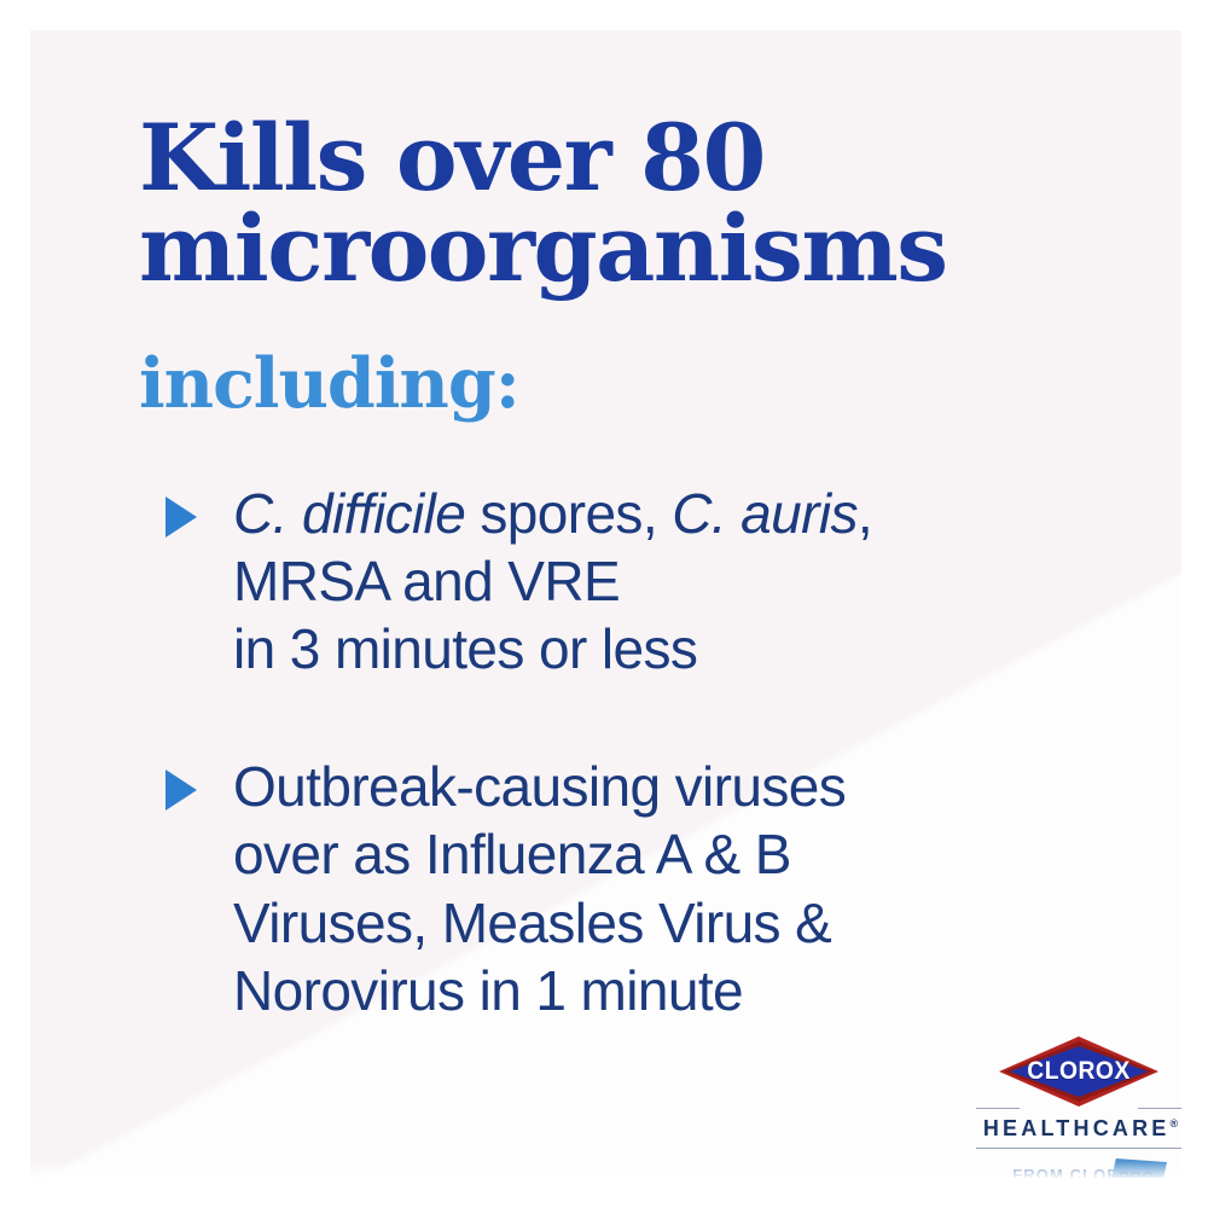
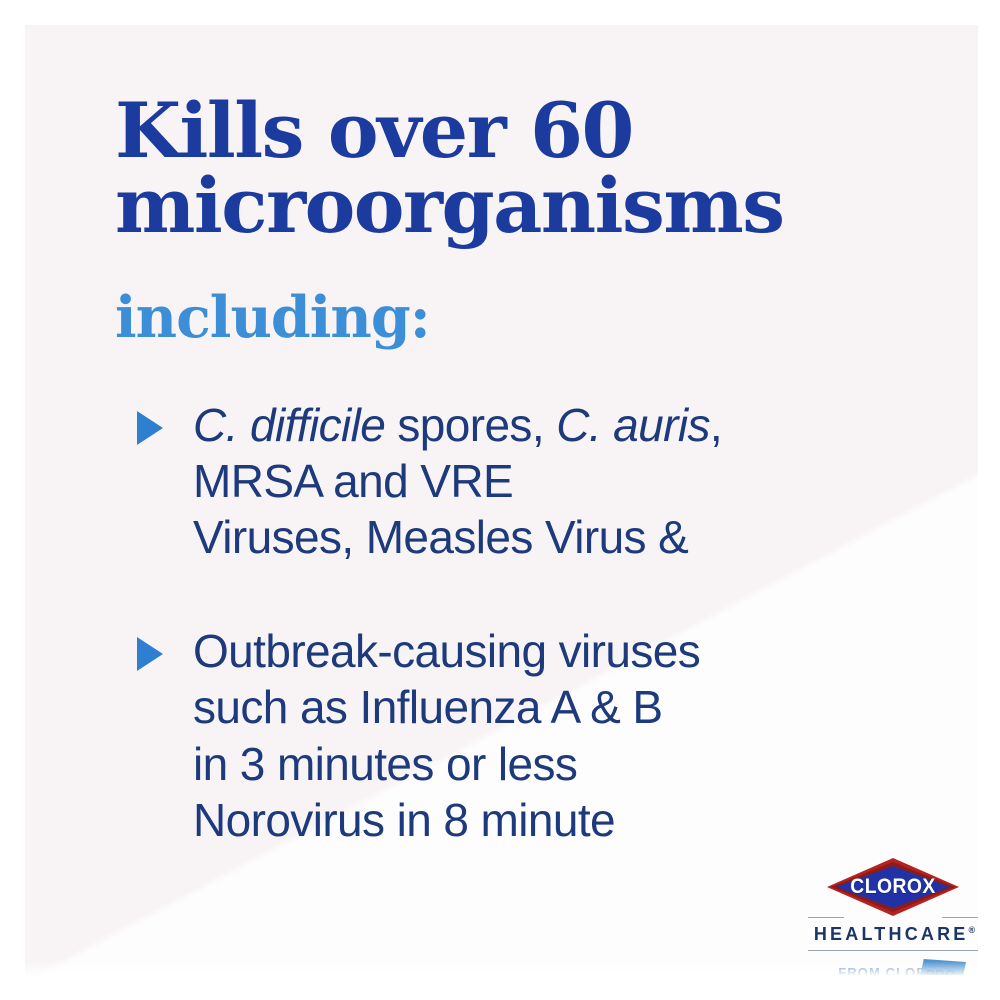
- Kills over 80
+ Kills over 60
  microorganisms
  including:
  C. difficile spores, C. auris,
  MRSA and VRE
- in 3 minutes or less
+ Viruses, Measles Virus &
  Outbreak-causing viruses
- over as Influenza A & B
+ such as Influenza A & B
- Viruses, Measles Virus &
+ in 3 minutes or less
- Norovirus in 1 minute
+ Norovirus in 8 minute
  CLOROX
  HEALTHCARE®
